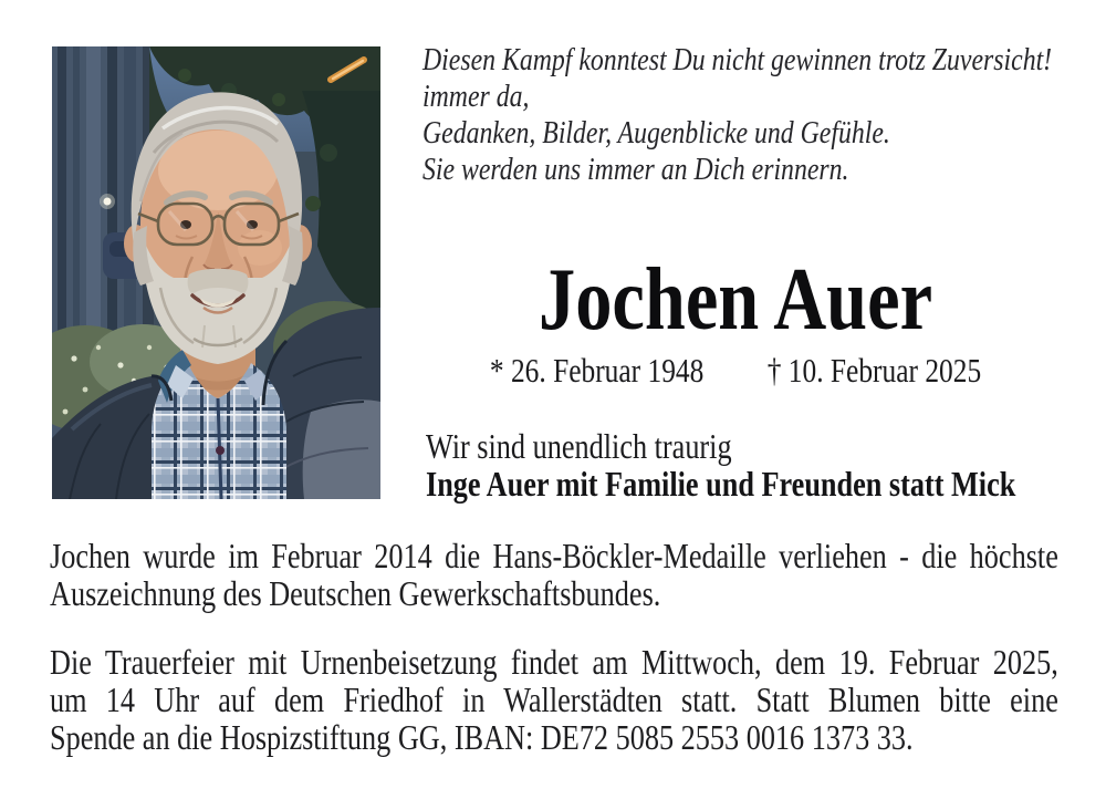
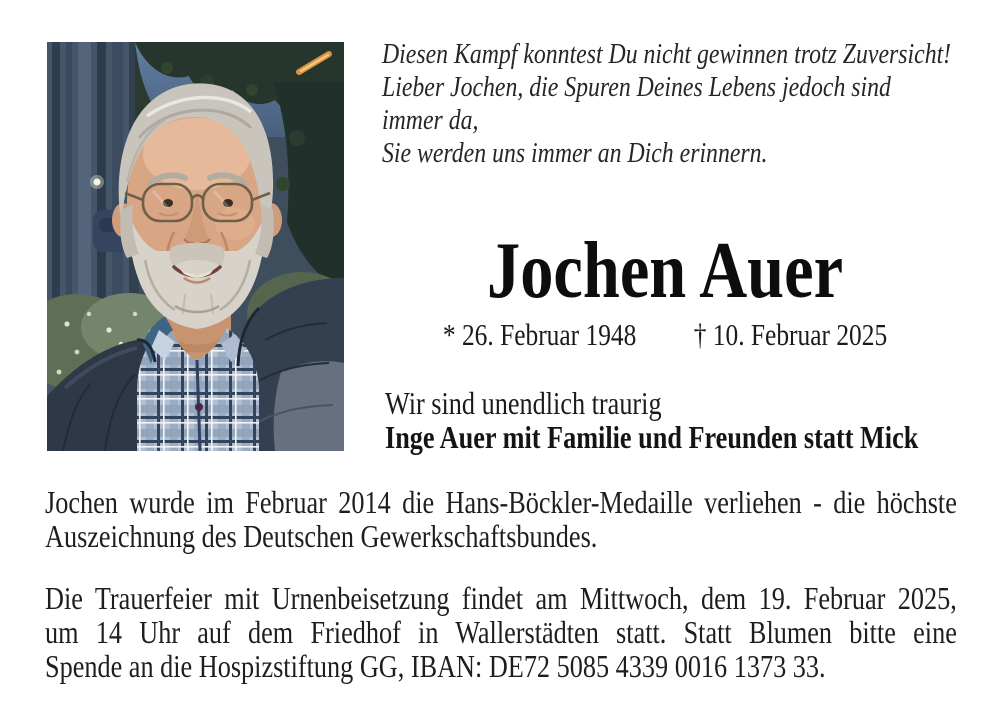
  Diesen Kampf konntest Du nicht gewinnen trotz Zuversicht!
+ Lieber Jochen, die Spuren Deines Lebens jedoch sind
  immer da,
- Gedanken, Bilder, Augenblicke und Gefühle.
  Sie werden uns immer an Dich erinnern.
  Jochen Auer
  * 26. Februar 1948
  † 10. Februar 2025
  Wir sind unendlich traurig
  Inge Auer mit Familie und Freunden statt Mick
  Jochen wurde im Februar 2014 die Hans-Böckler-Medaille verliehen - die höchste
  Auszeichnung des Deutschen Gewerkschaftsbundes.
  Die Trauerfeier mit Urnenbeisetzung findet am Mittwoch, dem 19. Februar 2025,
  um 14 Uhr auf dem Friedhof in Wallerstädten statt. Statt Blumen bitte eine
- Spende an die Hospizstiftung GG, IBAN: DE72 5085 2553 0016 1373 33.
+ Spende an die Hospizstiftung GG, IBAN: DE72 5085 4339 0016 1373 33.
